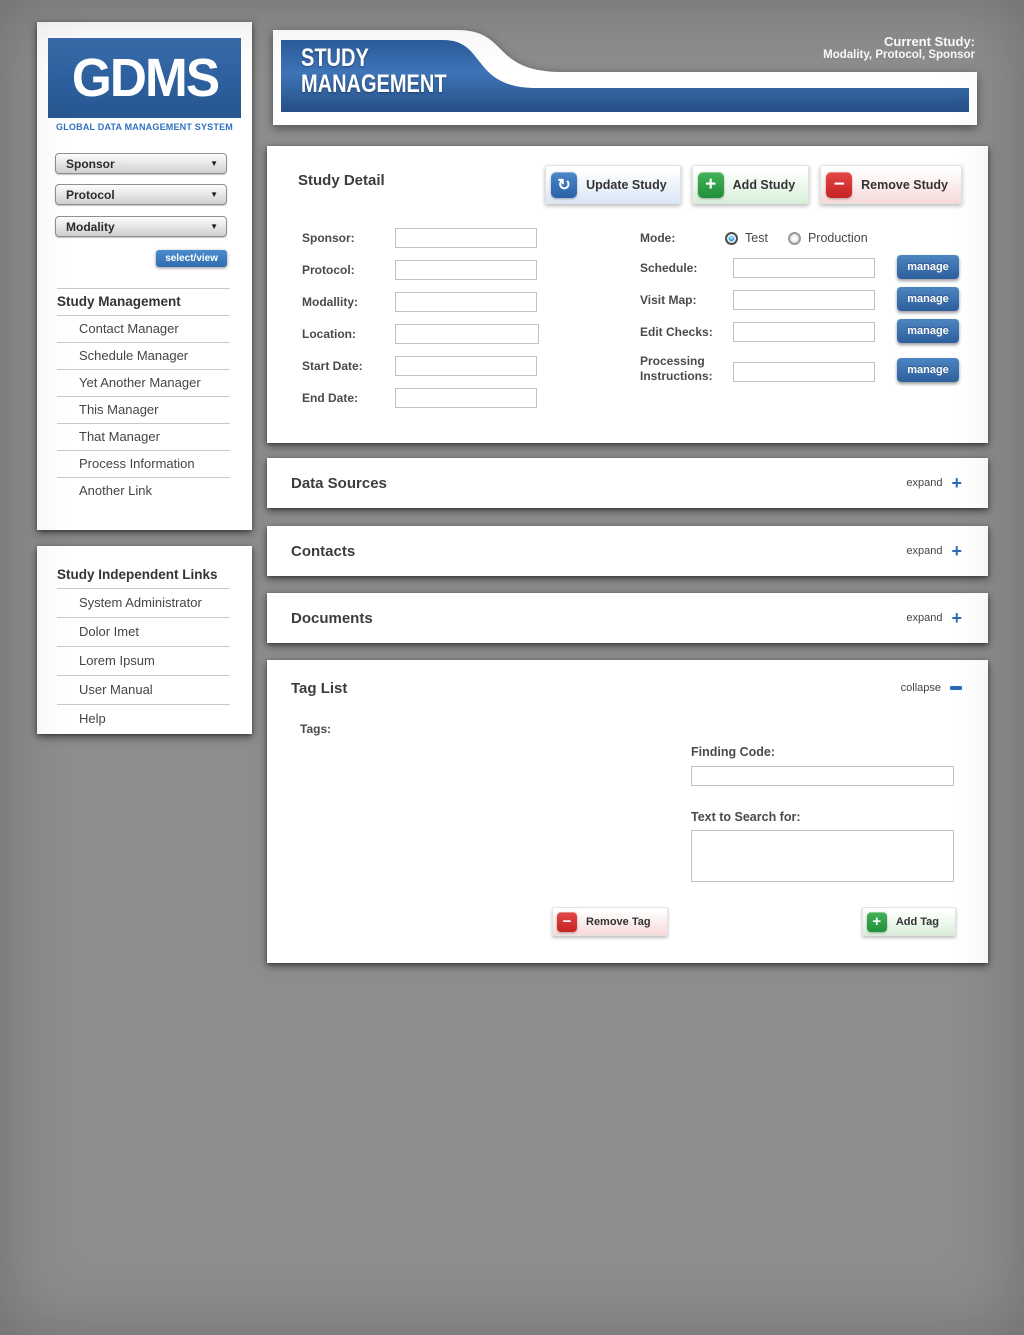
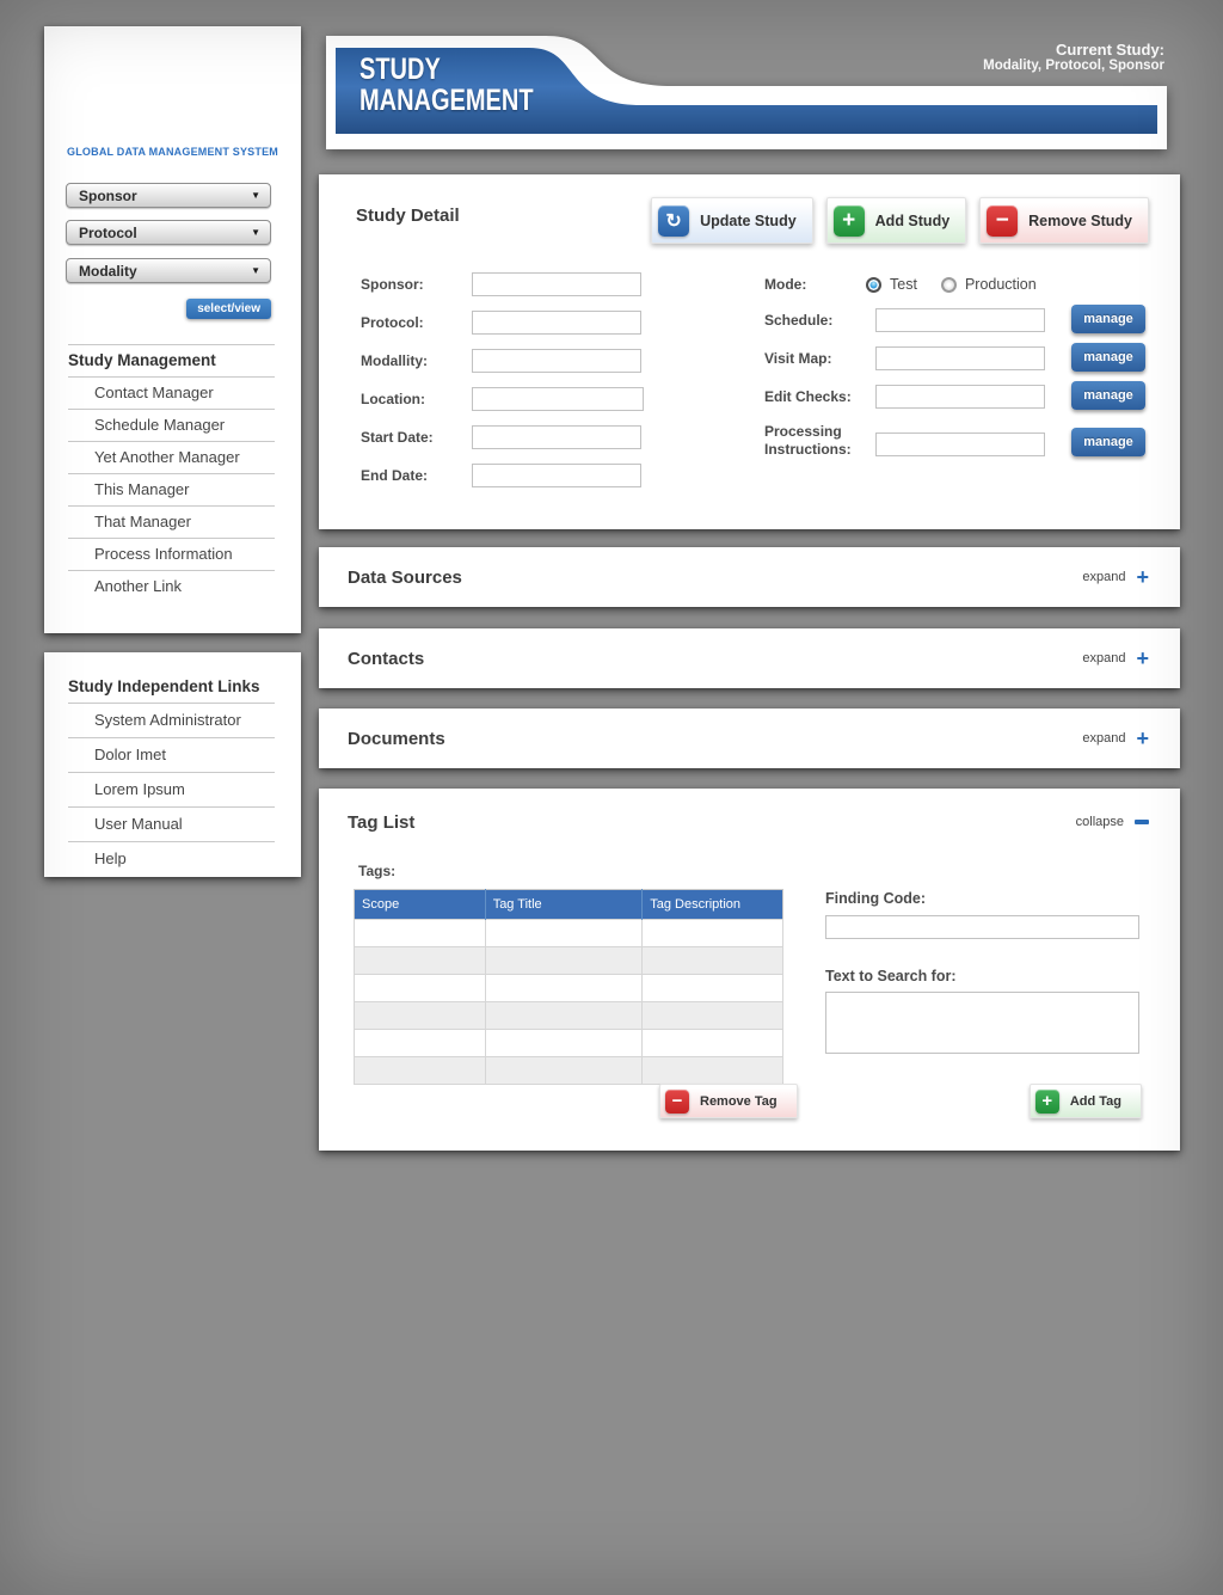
- GDMS
  GLOBAL DATA MANAGEMENT SYSTEM
  Sponsor
  ▼
  Protocol
  ▼
  Modality
  ▼
  select/view
  Study Management
  Contact Manager
  Schedule Manager
  Yet Another Manager
  This Manager
  That Manager
  Process Information
  Another Link
  Study Independent Links
  System Administrator
  Dolor Imet
  Lorem Ipsum
  User Manual
  Help
  STUDY
  MANAGEMENT
  Current Study:
  Modality, Protocol, Sponsor
  Study Detail
  ↻
  Update Study
  +
  Add Study
  −
  Remove Study
  Sponsor:
  Protocol:
  Modallity:
  Location:
  Start Date:
  End Date:
  Mode:
  Test
  Production
  Schedule:
  manage
  Visit Map:
  manage
  Edit Checks:
  manage
  Processing Instructions:
  manage
  Data Sources
  expand
  +
  Contacts
  expand
  +
  Documents
  expand
  +
  Tag List
  collapse
  Tags:
+ Scope	Tag Title	Tag Description
  Finding Code:
  Text to Search for:
  −
  Remove Tag
  +
  Add Tag
